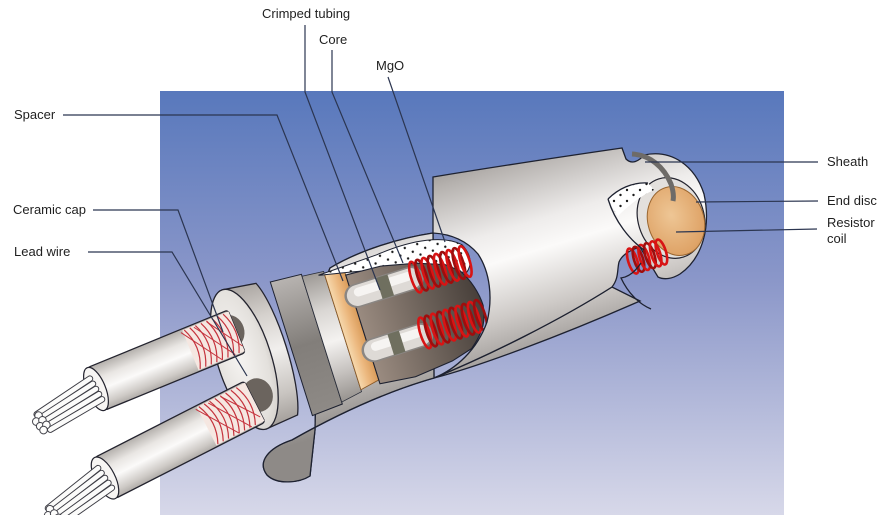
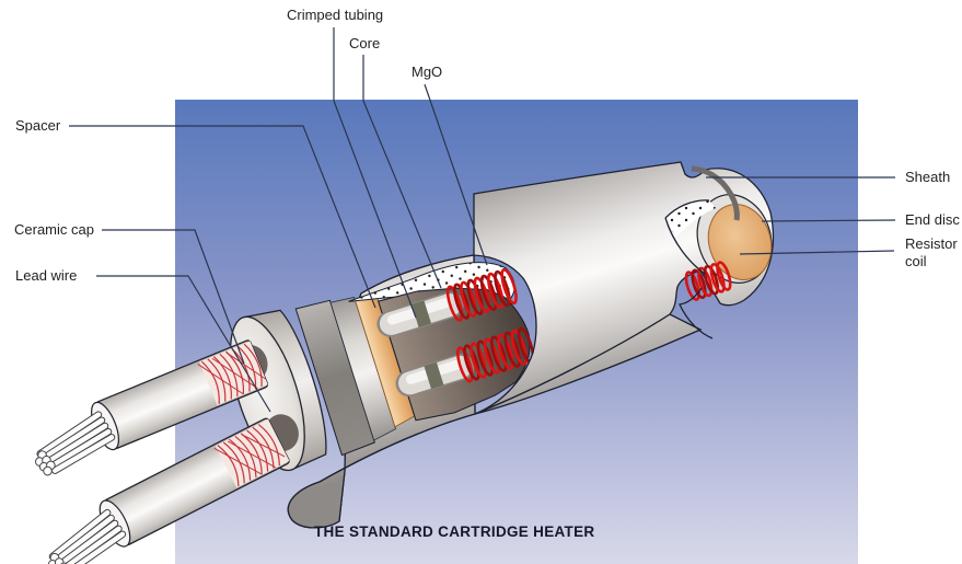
  Crimped tubing
  Core
  MgO
  Spacer
  Ceramic cap
  Lead wire
  Sheath
  End disc
  Resistor coil
+ THE STANDARD CARTRIDGE HEATER
